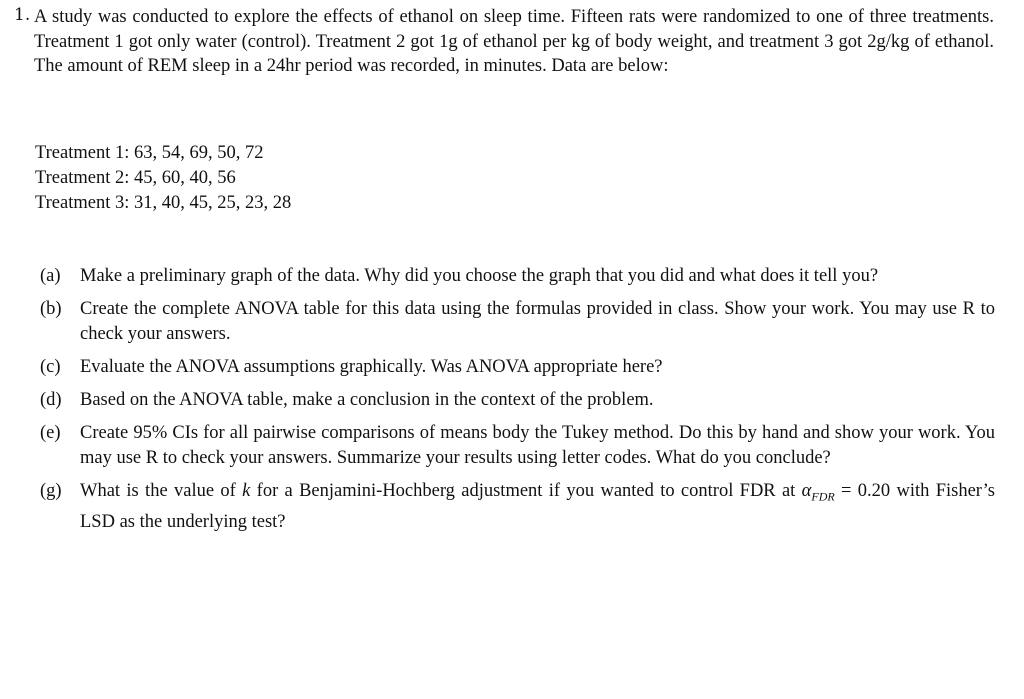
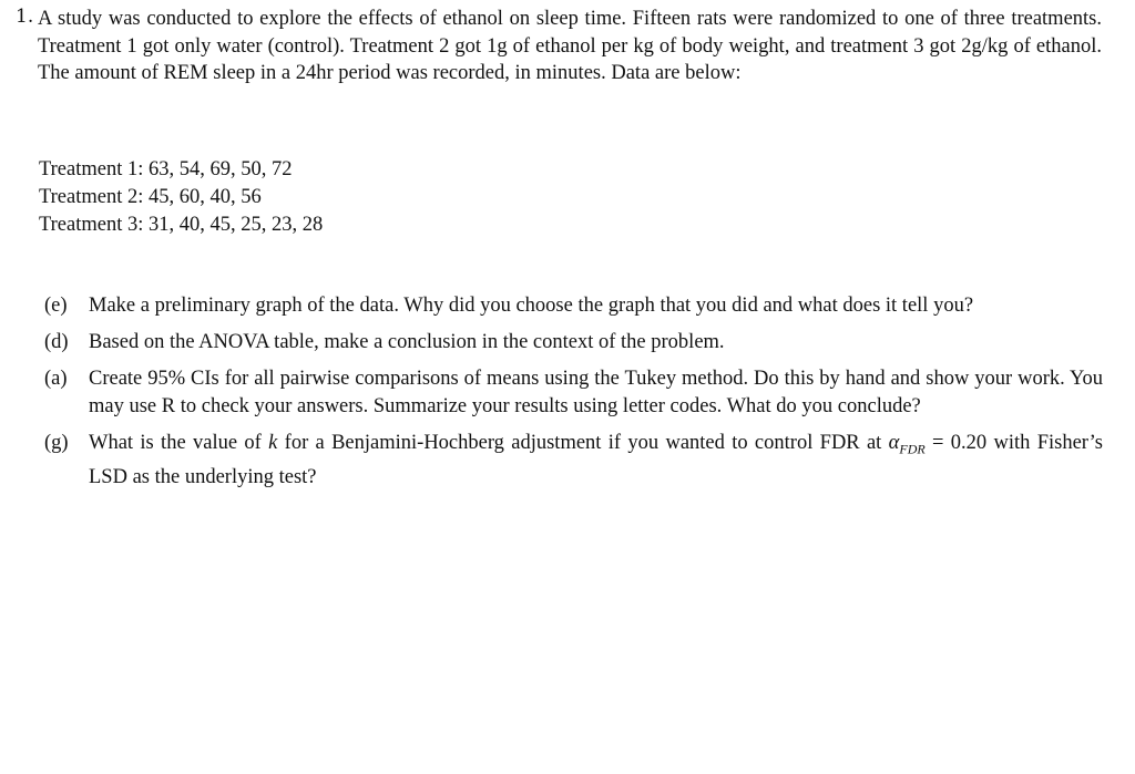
  1.
  A study was conducted to explore the effects of ethanol on sleep time. Fifteen rats were randomized to one of three treatments. Treatment 1 got only water (control). Treatment 2 got 1g of ethanol per kg of body weight, and treatment 3 got 2g/kg of ethanol. The amount of REM sleep in a 24hr period was recorded, in minutes. Data are below:
  Treatment 1: 63, 54, 69, 50, 72
  Treatment 2: 45, 60, 40, 56
  Treatment 3: 31, 40, 45, 25, 23, 28
- (a)
+ (e)
  Make a preliminary graph of the data. Why did you choose the graph that you did and what does it tell you?
- (b)
- Create the complete ANOVA table for this data using the formulas provided in class. Show your work. You may use R to check your answers.
- (c)
- Evaluate the ANOVA assumptions graphically. Was ANOVA appropriate here?
  (d)
  Based on the ANOVA table, make a conclusion in the context of the problem.
- (e)
+ (a)
- Create 95% CIs for all pairwise comparisons of means body the Tukey method. Do this by hand and show your work. You may use R to check your answers. Summarize your results using letter codes. What do you conclude?
+ Create 95% CIs for all pairwise comparisons of means using the Tukey method. Do this by hand and show your work. You may use R to check your answers. Summarize your results using letter codes. What do you conclude?
  (g)
  What is the value of k for a Benjamini-Hochberg adjustment if you wanted to control FDR at αFDR = 0.20 with Fisher’s LSD as the underlying test?
